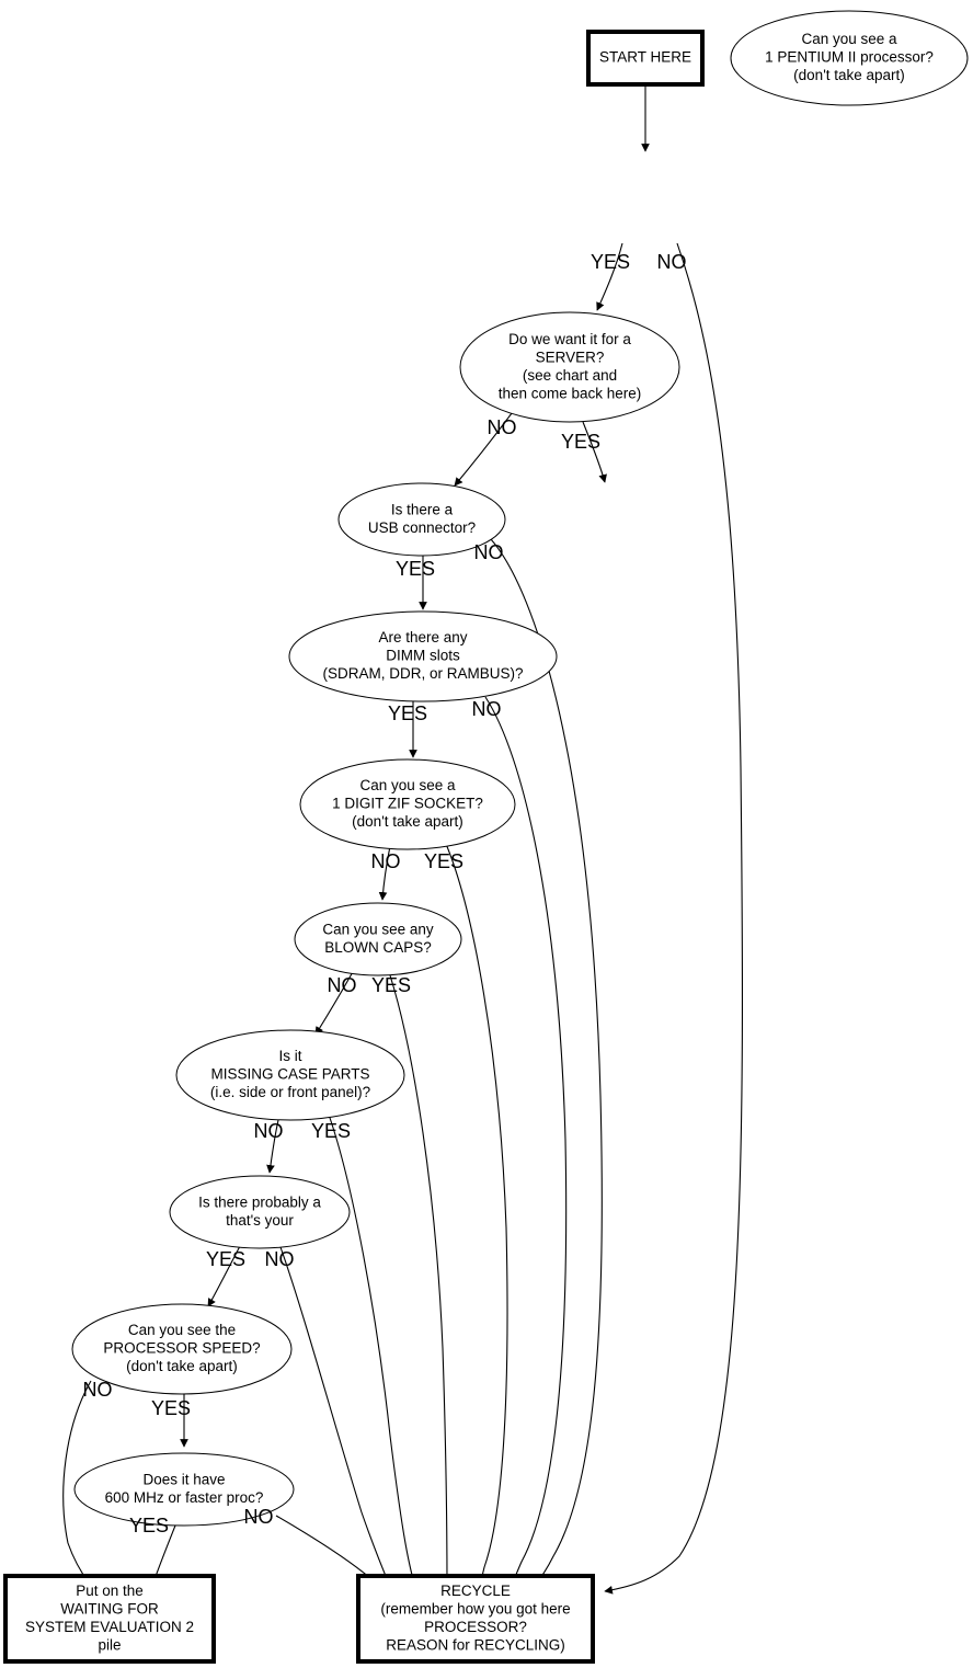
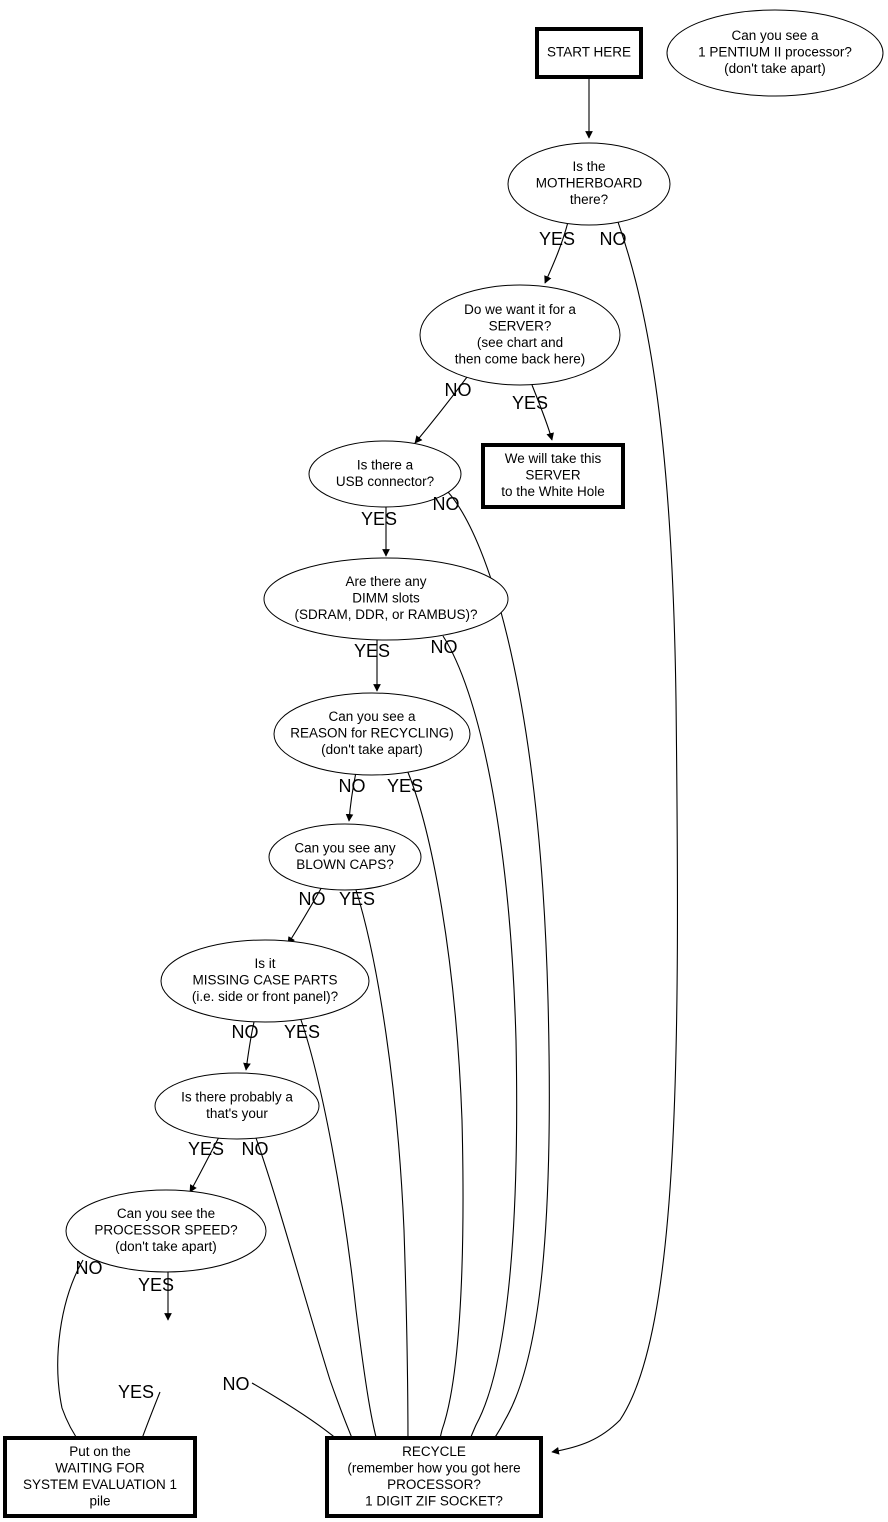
  START HERE
  Can you see a
  1 PENTIUM II processor?
  (don't take apart)
+ Is the
+ MOTHERBOARD
+ there?
  Do we want it for a
  SERVER?
  (see chart and
  then come back here)
+ We will take this
+ SERVER
+ to the White Hole
  Is there a
  USB connector?
  Are there any
  DIMM slots
  (SDRAM, DDR, or RAMBUS)?
  Can you see a
- 1 DIGIT ZIF SOCKET?
+ REASON for RECYCLING)
  (don't take apart)
  Can you see any
  BLOWN CAPS?
  Is it
  MISSING CASE PARTS
  (i.e. side or front panel)?
  Is there probably a
  that's your
  Can you see the
  PROCESSOR SPEED?
  (don't take apart)
- Does it have
- 600 MHz or faster proc?
  Put on the
  WAITING FOR
- SYSTEM EVALUATION 2
+ SYSTEM EVALUATION 1
  pile
  RECYCLE
  (remember how you got here
  PROCESSOR?
- REASON for RECYCLING)
+ 1 DIGIT ZIF SOCKET?
  YES
  NO
  NO
  YES
  YES
  NO
  YES
  NO
  NO
  YES
  NO
  YES
  NO
  YES
  YES
  NO
  NO
  YES
  YES
  NO
